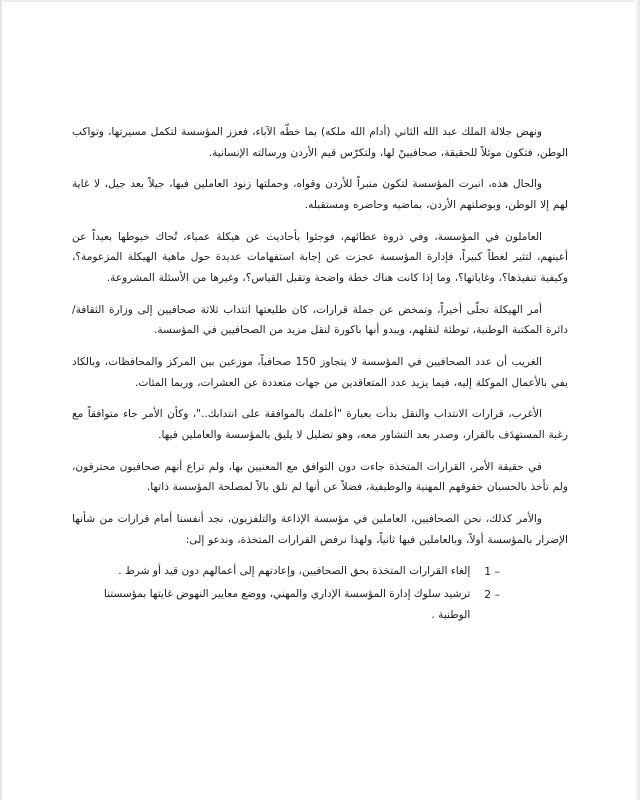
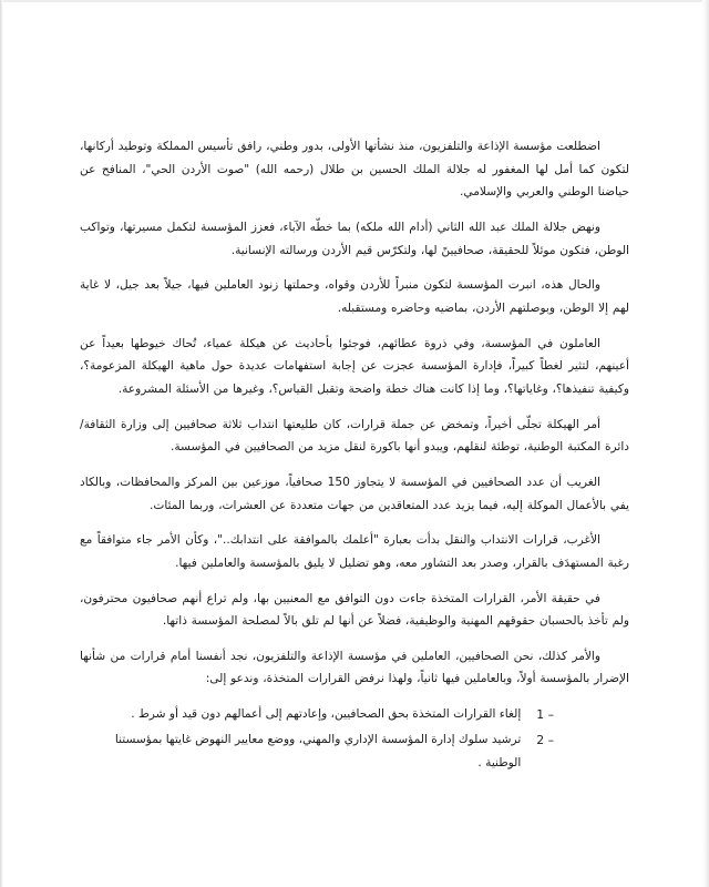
+ اضطلعت مؤسسة الإذاعة والتلفزيون، منذ نشأتها الأولى، بدور وطني، رافق تأسيس المملكة وتوطيد أركانها، لتكون كما أمل لها المغفور له جلالة الملك الحسين بن طلال (رحمه الله) "صوت الأردن الحي"، المنافح عن حياضنا الوطني والعربي والإسلامي.
  ونهض جلالة الملك عبد الله الثاني (أدام الله ملكه) بما خطّه الآباء، فعزز المؤسسة لتكمل مسيرتها، وتواكب الوطن، فتكون موئلاً للحقيقة، صحافيينً لها، ولتكرّس قيم الأردن ورسالته الإنسانية.
  والحال هذه، انبرت المؤسسة لتكون منبراً للأردن وقواه، وحملتها زنود العاملين فيها، جيلاً بعد جيل، لا غاية لهم إلا الوطن، وبوصلتهم الأردن، بماضيه وحاضره ومستقبله.
  العاملون في المؤسسة، وفي ذروة عطائهم، فوجئوا بأحاديث عن هيكلة عمياء، تُحاك خيوطها بعيداً عن أعينهم، لتثير لغطاً كبيراً، فإدارة المؤسسة عجزت عن إجابة استفهامات عديدة حول ماهية الهيكلة المزعومة؟، وكيفية تنفيذها؟، وغاياتها؟، وما إذا كانت هناك خطة واضحة وتقبل القياس؟، وغيرها من الأسئلة المشروعة.
  أمر الهيكلة تجلّى أخيراً، وتمخض عن جملة قرارات، كان طليعتها انتداب ثلاثة صحافيين إلى وزارة الثقافة/ دائرة المكتبة الوطنية، توطئة لنقلهم، ويبدو أنها باكورة لنقل مزيد من الصحافيين في المؤسسة.
  الغريب أن عدد الصحافيين في المؤسسة لا يتجاوز 150 صحافياً، موزعين بين المركز والمحافظات، وبالكاد يفي بالأعمال الموكلة إليه، فيما يزيد عدد المتعاقدين من جهات متعددة عن العشرات، وربما المئات.
  الأغرب، قرارات الانتداب والنقل بدأت بعبارة "أعلمك بالموافقة على انتدابك.."، وكأن الأمر جاء متوافقاً مع رغبة المستهدَف بالقرار، وصدر بعد التشاور معه، وهو تضليل لا يليق بالمؤسسة والعاملين فيها.
  في حقيقة الأمر، القرارات المتخذة جاءت دون التوافق مع المعنيين بها، ولم تراع أنهم صحافيون محترفون، ولم تأخذ بالحسبان حقوقهم المهنية والوظيفية، فضلاً عن أنها لم تلق بالاً لمصلحة المؤسسة ذاتها.
  والأمر كذلك، نحن الصحافيين، العاملين في مؤسسة الإذاعة والتلفزيون، نجد أنفسنا أمام قرارات من شأنها الإضرار بالمؤسسة أولاً، وبالعاملين فيها ثانياً، ولهذا نرفض القرارات المتخذة، وندعو إلى:
  1 –
  إلغاء القرارات المتخذة بحق الصحافيين، وإعادتهم إلى أعمالهم دون قيد أو شرط .
  2 –
  ترشيد سلوك إدارة المؤسسة الإداري والمهني، ووضع معايير النهوض غايتها بمؤسستنا الوطنية .
